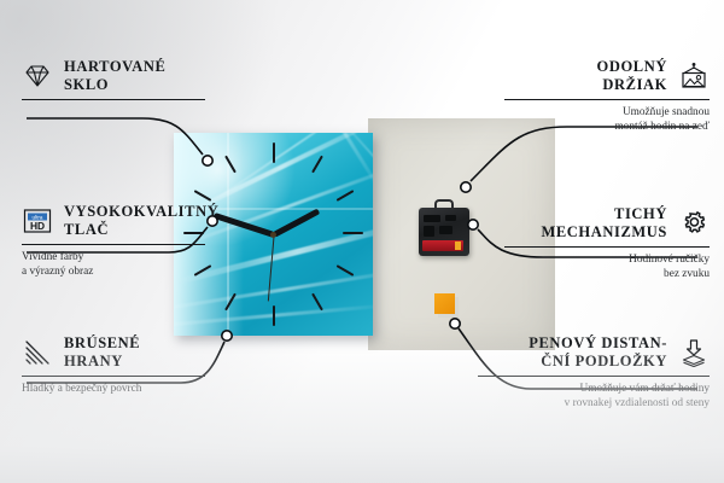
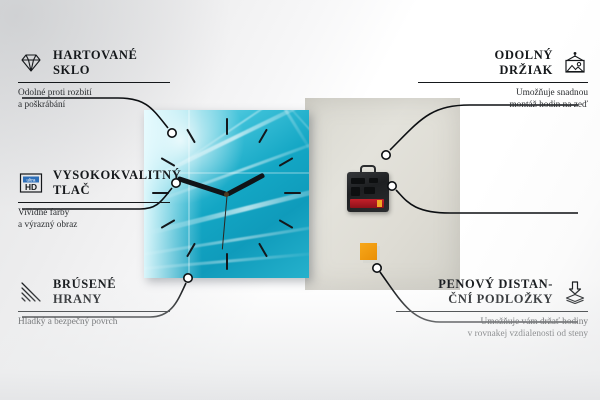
  HARTOVANÉ
  SKLO
+ Odolné proti rozbití
+ a poškrábání
  HD
  VYSOKOKVALITNÝ
  TLAČ
  Vividné farby
  a výrazný obraz
  ODOLNÝ
  DRŽIAK
  Umožňuje snadnou
  montáž hodin na zeď
- TICHÝ
- MECHANIZMUS
- Hodinové ručičky
- bez zvuku
